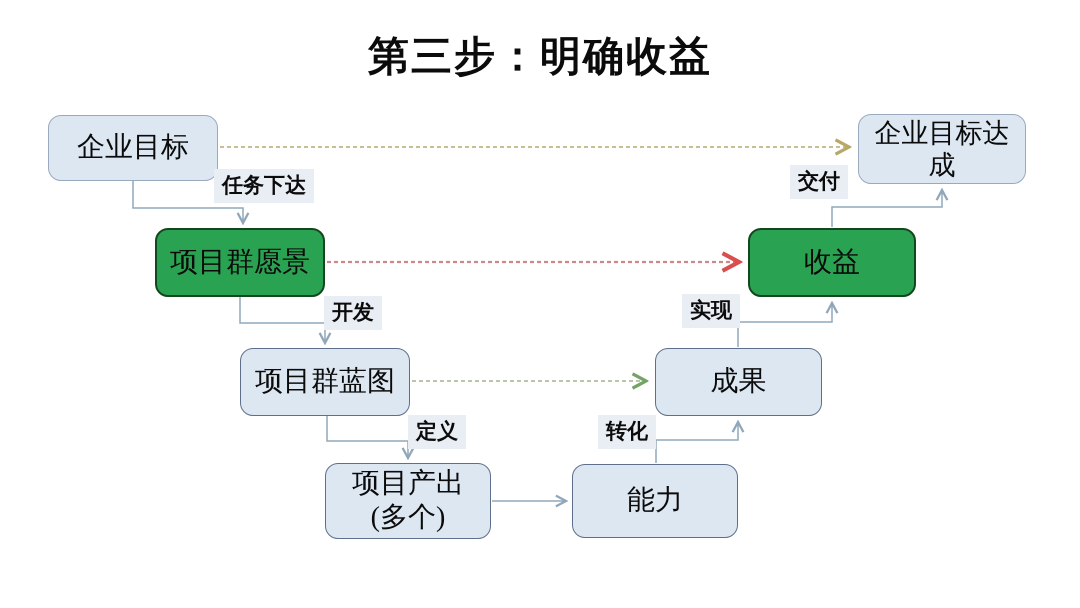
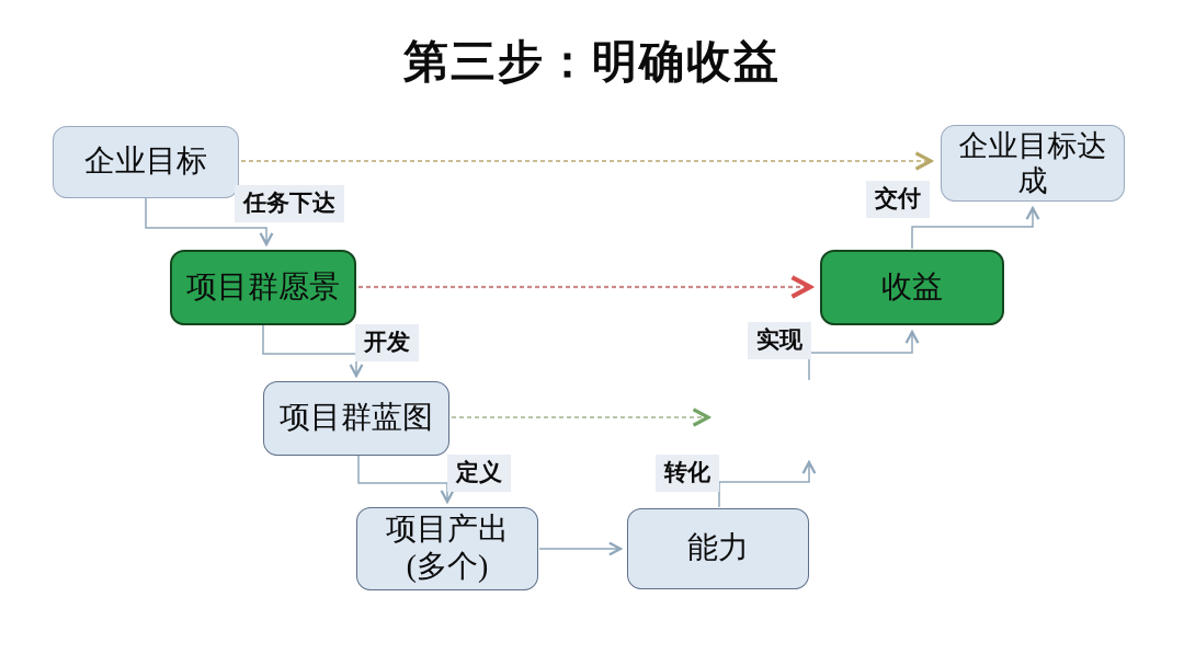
  第三步：明确收益
  企业目标
  项目群愿景
  项目群蓝图
  项目产出
  (多个)
  能力
- 成果
  收益
  企业目标达成
  任务下达
  开发
  定义
  转化
  实现
  交付
